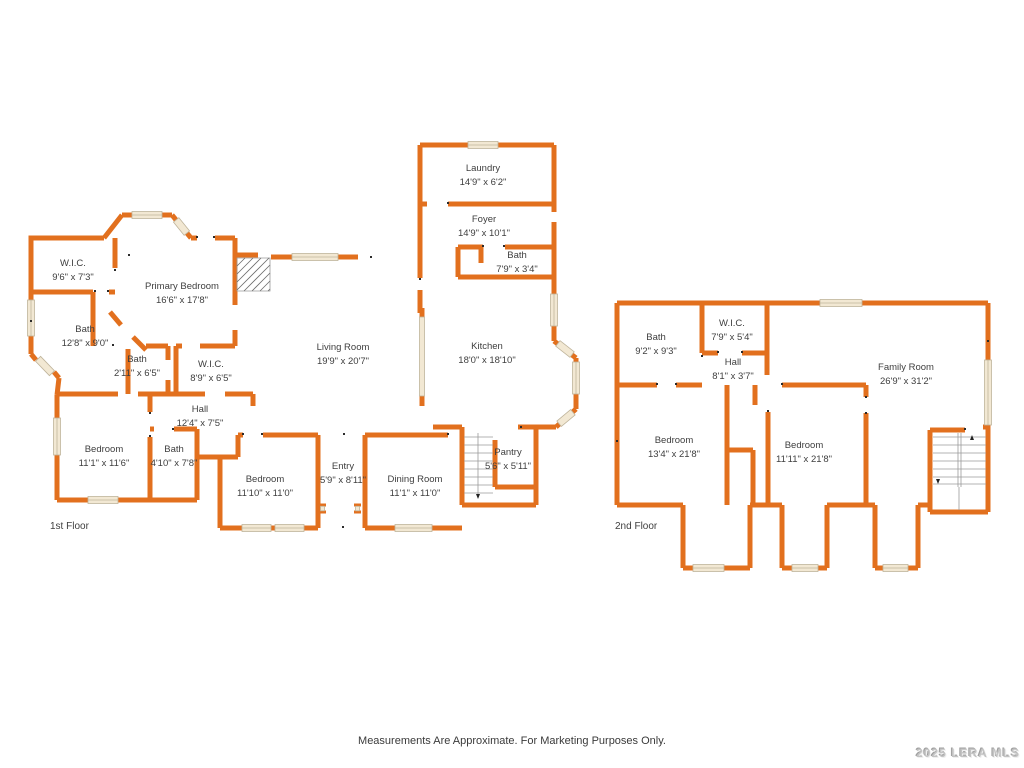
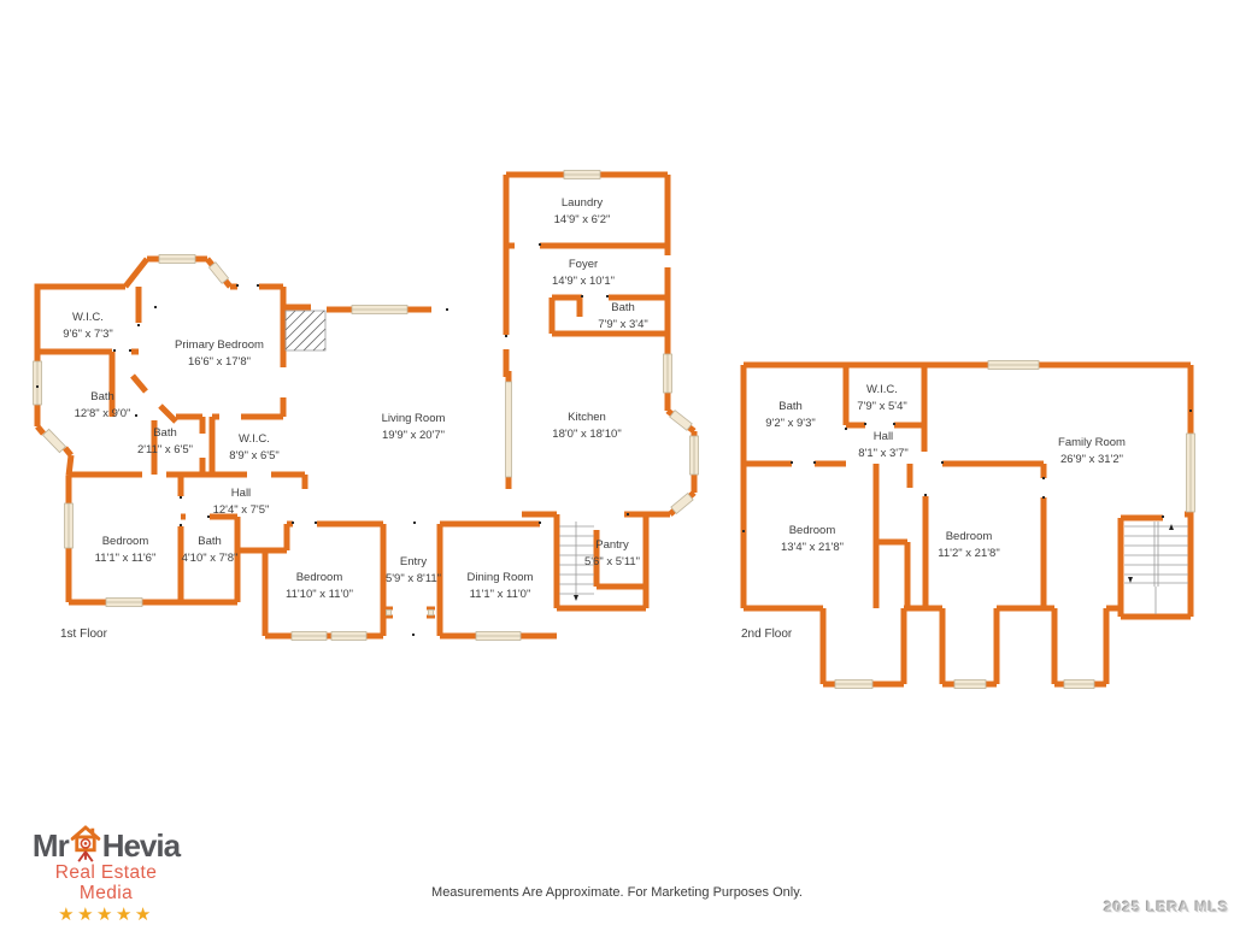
  W.I.C.
  9'6" x 7'3"
  Primary Bedroom
  16'6" x 17'8"
  Bath
  12'8" x 9'0"
  Bath
  2'11" x 6'5"
  W.I.C.
  8'9" x 6'5"
  Hall
  12'4" x 7'5"
  Bedroom
  11'1" x 11'6"
  Bath
  4'10" x 7'8"
  Bedroom
  11'10" x 11'0"
  Entry
  5'9" x 8'11"
  Dining Room
  11'1" x 11'0"
  Living Room
  19'9" x 20'7"
  Kitchen
  18'0" x 18'10"
  Laundry
  14'9" x 6'2"
  Foyer
  14'9" x 10'1"
  Bath
  7'9" x 3'4"
  Pantry
  5'6" x 5'11"
  1st Floor
  Bath
  9'2" x 9'3"
  W.I.C.
  7'9" x 5'4"
  Hall
  8'1" x 3'7"
  Family Room
  26'9" x 31'2"
  Bedroom
  13'4" x 21'8"
  Bedroom
- 11'11" x 21'8"
+ 11'2" x 21'8"
  2nd Floor
+ Mr
+ Hevia
+ Real Estate Media
+ ★★★★★
  Measurements Are Approximate. For Marketing Purposes Only.
  2025 LERA MLS
